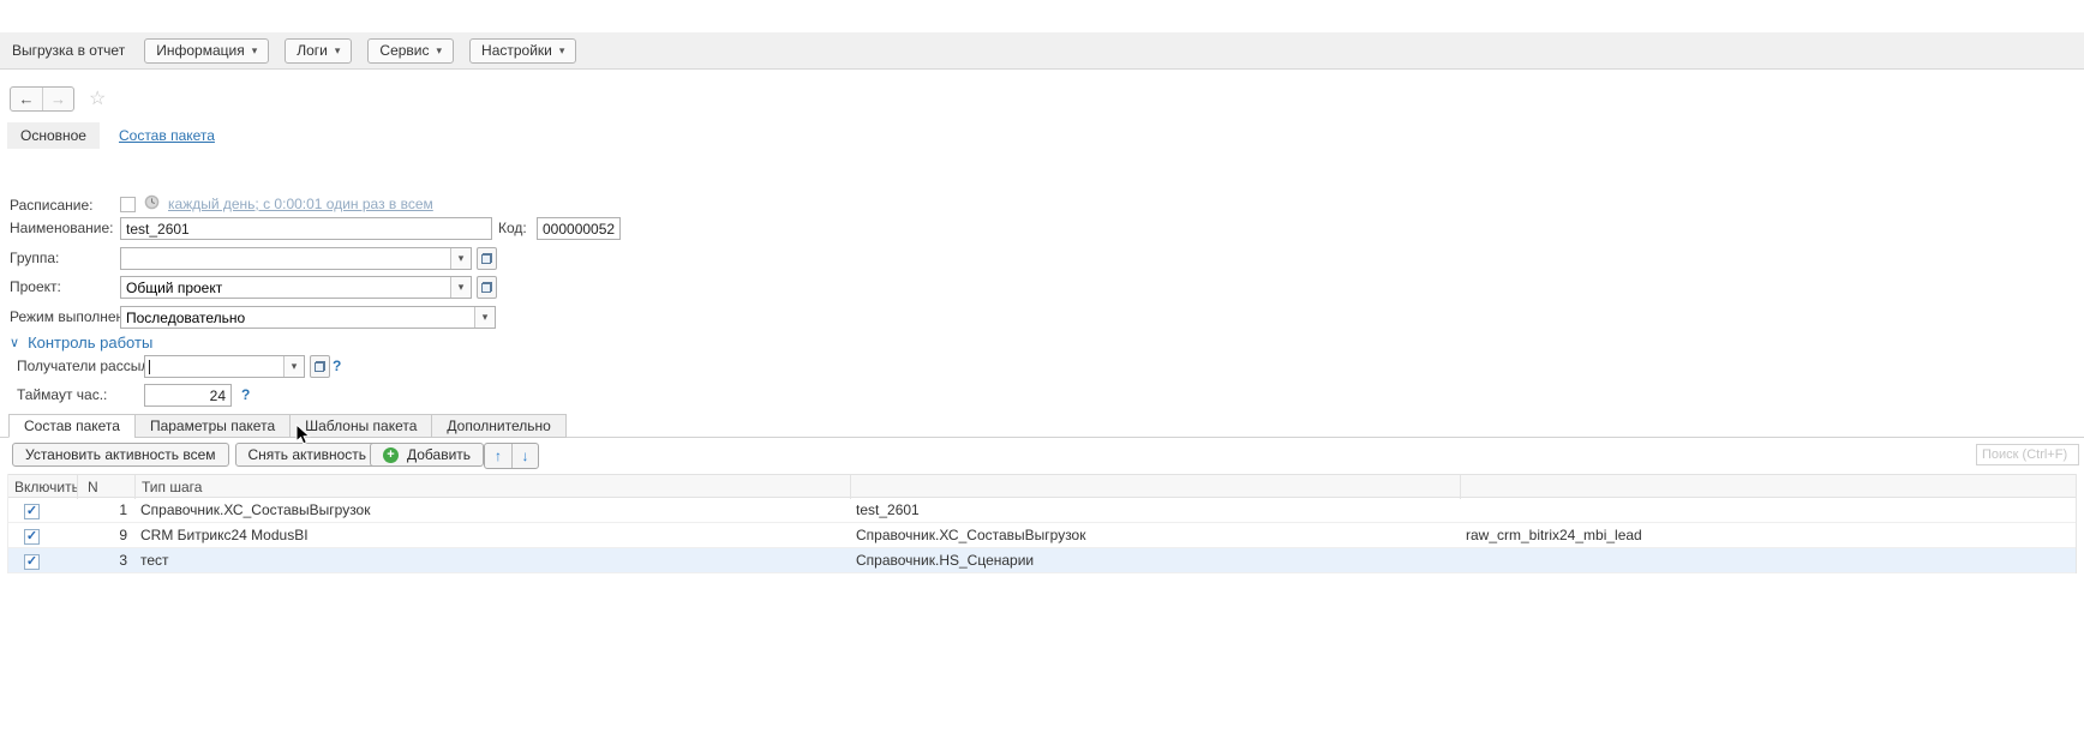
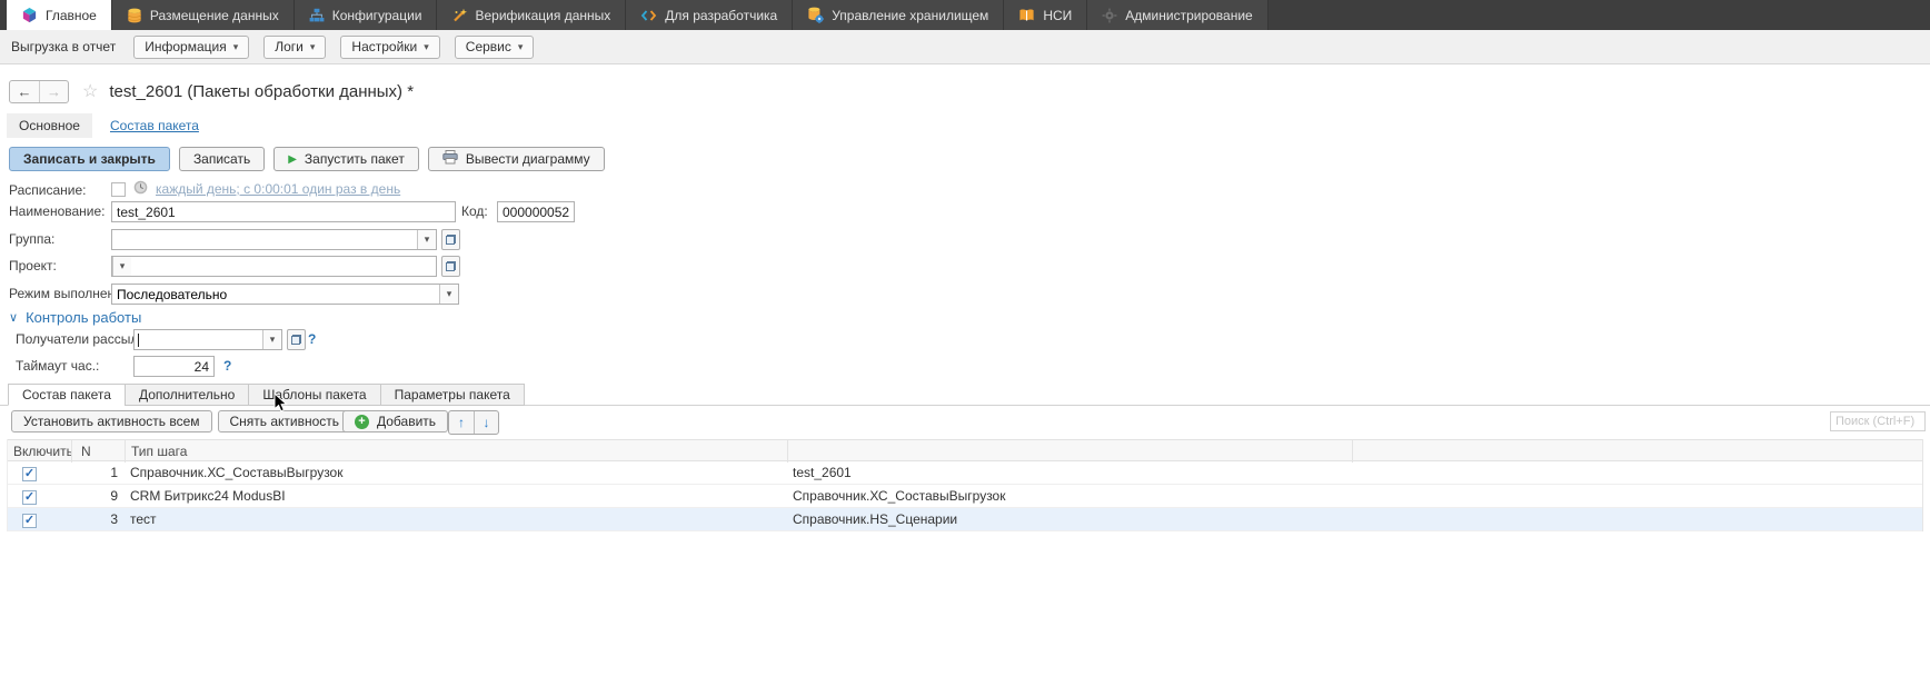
+ Главное
+ Размещение данных
+ Конфигурации
+ Верификация данных
+ Для разработчика
+ Управление хранилищем
+ НСИ
+ Администрирование
  Выгрузка в отчет
  Информация
  ▾
  Логи
  ▾
- Сервис
+ Настройки
  ▾
- Настройки
+ Сервис
  ▾
  ←
  →
  ☆
+ test_2601 (Пакеты обработки данных) *
  Основное
  Состав пакета
+ Записать и закрыть
+ Записать
+ ▶
+ Запустить пакет
+ Вывести диаграмму
  Расписание:
- каждый день; с 0:00:01 один раз в всем
+ каждый день; с 0:00:01 один раз в день
  Наименование:
  test_2601
  Код:
  000000052
  Группа:
  ▾
  Проект:
- Общий проект
  ▾
  Режим выполне
  Последовательно
  ▾
  ∨
  Контроль работы
  Получатели рассы
  ▾
  ?
  Таймаут час.:
  24
  ?
  Состав пакета
- Параметры пакета
+ Дополнительно
  Шаблоны пакета
- Дополнительно
+ Параметры пакета
  Установить активность всем
  Снять активность
  +
  Добавить
  ↑
  ↓
  Поиск (Ctrl+F)
  Включить
  N
  Тип шага
  ✓
  1
  Справочник.ХС_СоставыВыгрузок
  test_2601
  ✓
  9
  CRM Битрикс24 ModusBI
  Справочник.ХС_СоставыВыгрузок
- raw_crm_bitrix24_mbi_lead
  ✓
  3
  тест
  Справочник.HS_Сценарии
